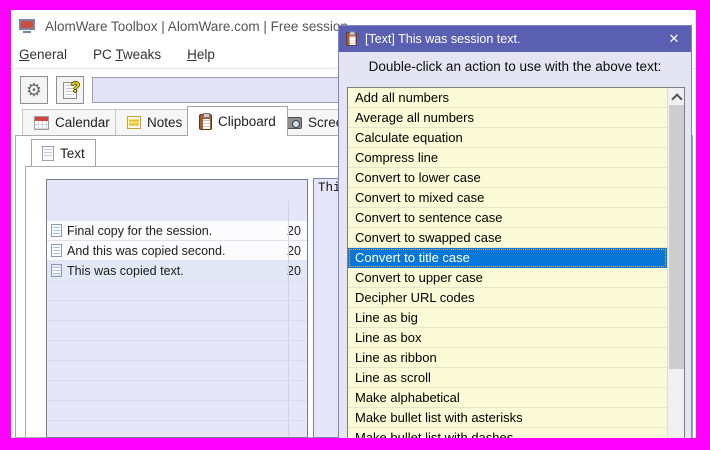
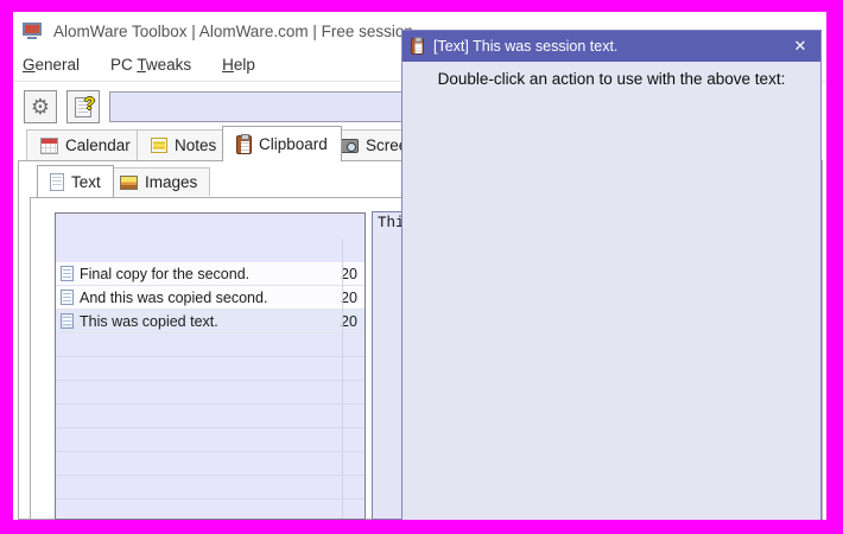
  AlomWare Toolbox | AlomWare.com | Free sessio
  General
  PC Tweaks
  Help
  ⚙
  ?
  Calendar
  Notes
  Clipboard
  Text
+ Images
- Final copy for the session.
+ Final copy for the second.
  20
  And this was copied second.
  20
  This was copied text.
  20
  [Text] This was session text.
  ✕
  Double-click an action to use with the above text:
- Add all numbers
- Average all numbers
- Calculate equation
- Compress line
- Convert to lower case
- Convert to mixed case
- Convert to sentence case
- Convert to swapped case
- Convert to title case
- Convert to upper case
- Decipher URL codes
- Line as big
- Line as box
- Line as ribbon
- Line as scroll
- Make alphabetical
- Make bullet list with asterisks
